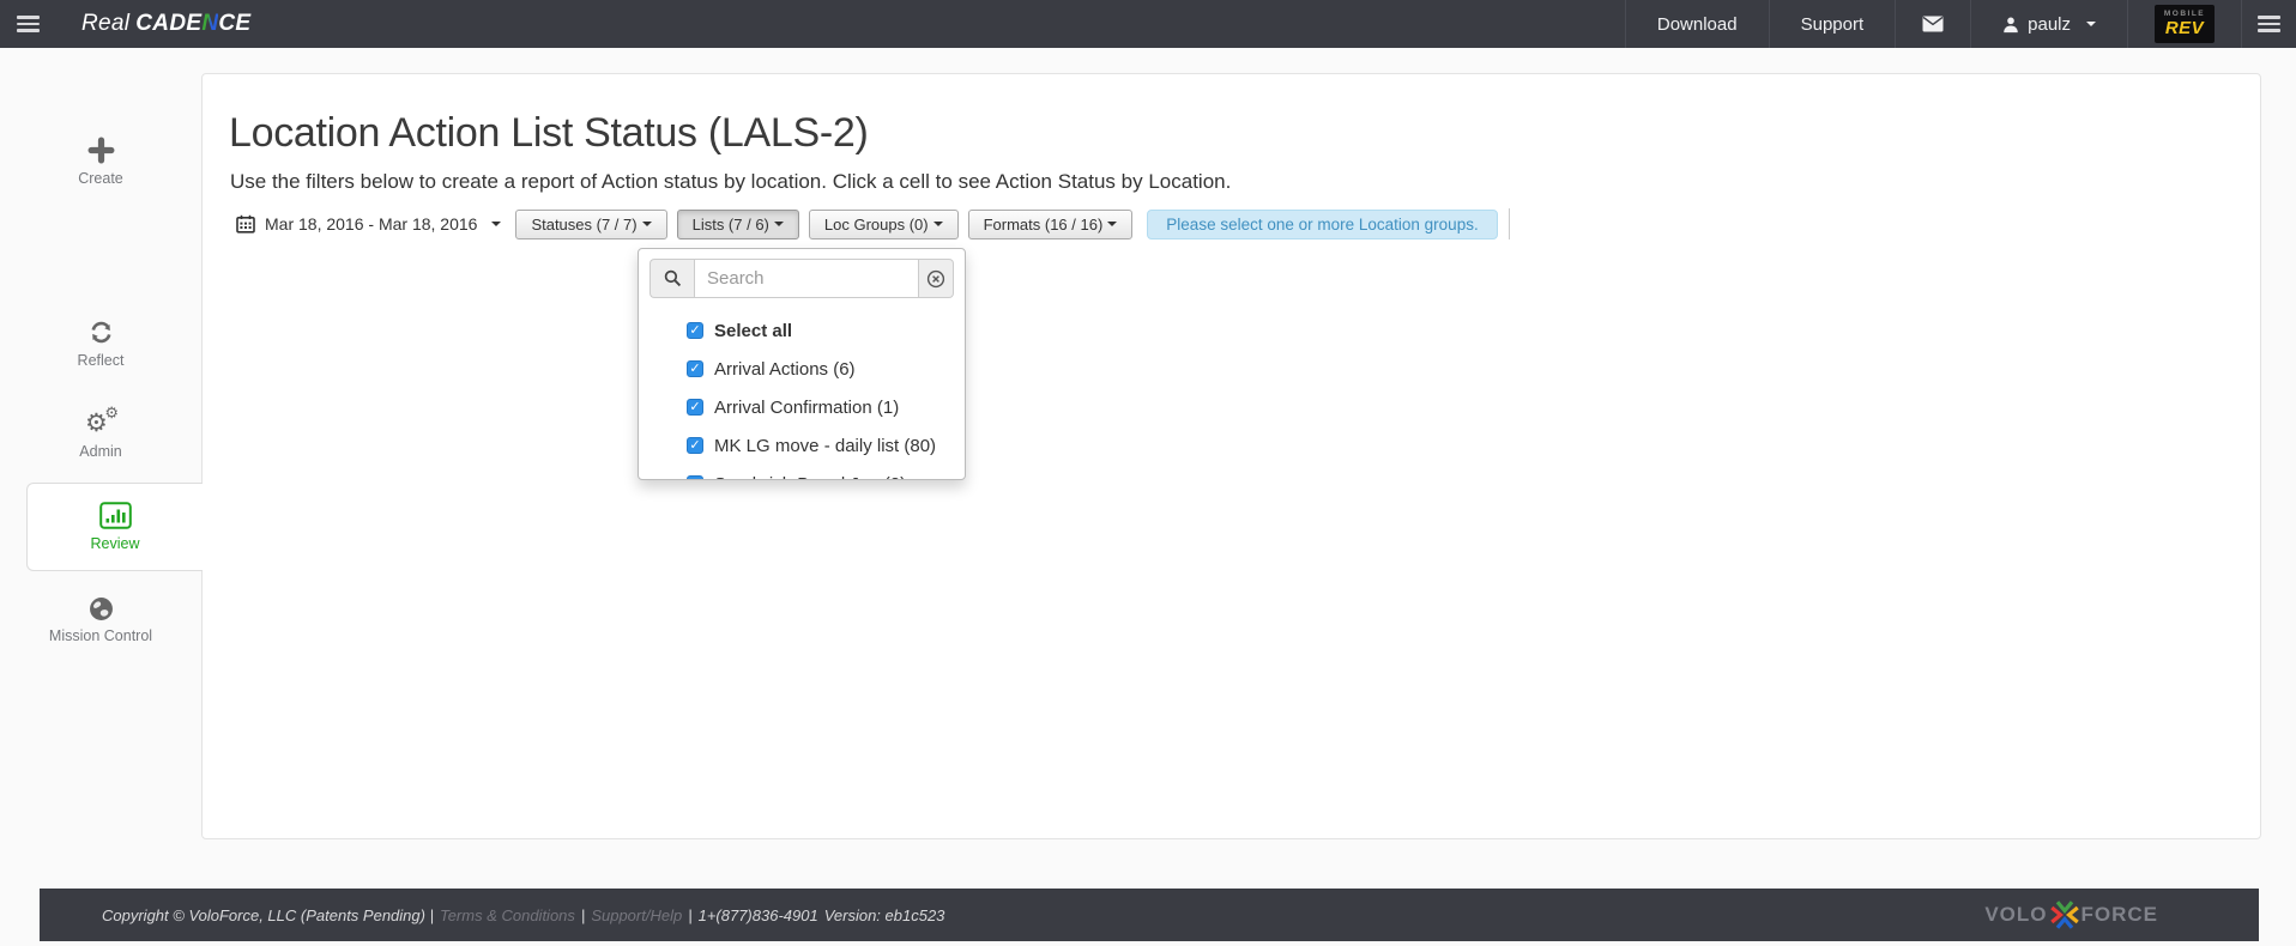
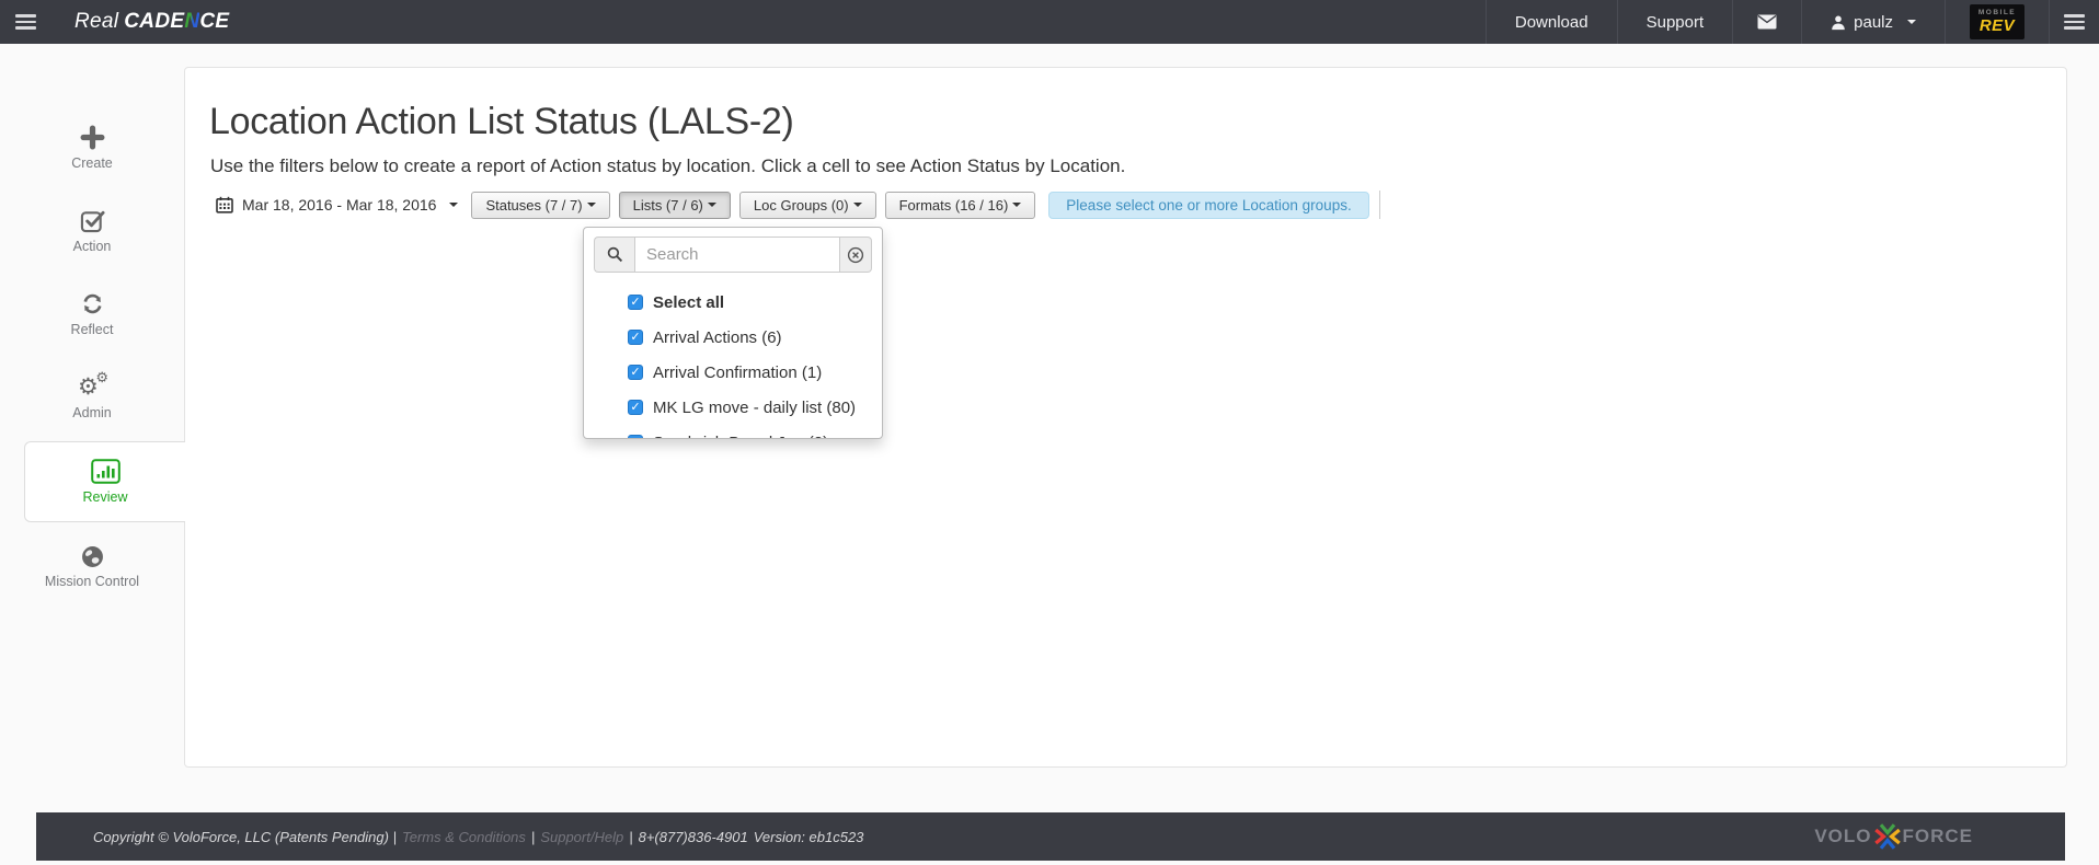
  Real
  CADE
  N
  CE
  Download
  Support
  paulz
  REV
  Create
+ Action
  Reflect
  ⚙
  ⚙
  Admin
  Review
  Mission Control
  Location Action List Status (LALS-2)
  Use the filters below to create a report of Action status by location. Click a cell to see Action Status by Location.
  Mar 18, 2016 - Mar 18, 2016
  Statuses (7 / 7)
  Lists (7 / 6)
  Loc Groups (0)
  Formats (16 / 16)
  Please select one or more Location groups.
  Search
  ✓
  Select all
  ✓
  Arrival Actions (6)
  ✓
  Arrival Confirmation (1)
  ✓
  MK LG move - daily list (80)
  Copyright © VoloForce, LLC (Patents Pending) |
  Terms & Conditions
  |
  Support/Help
  |
- 1+(877)836-4901
+ 8+(877)836-4901
  Version: eb1c523
  VOLO
  FORCE
